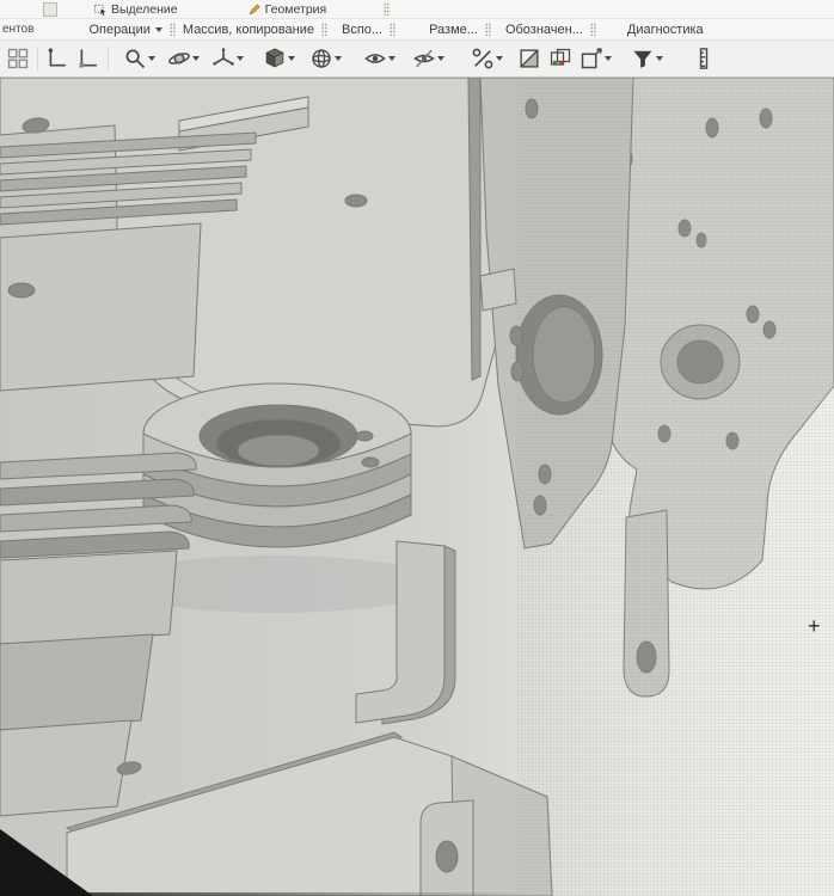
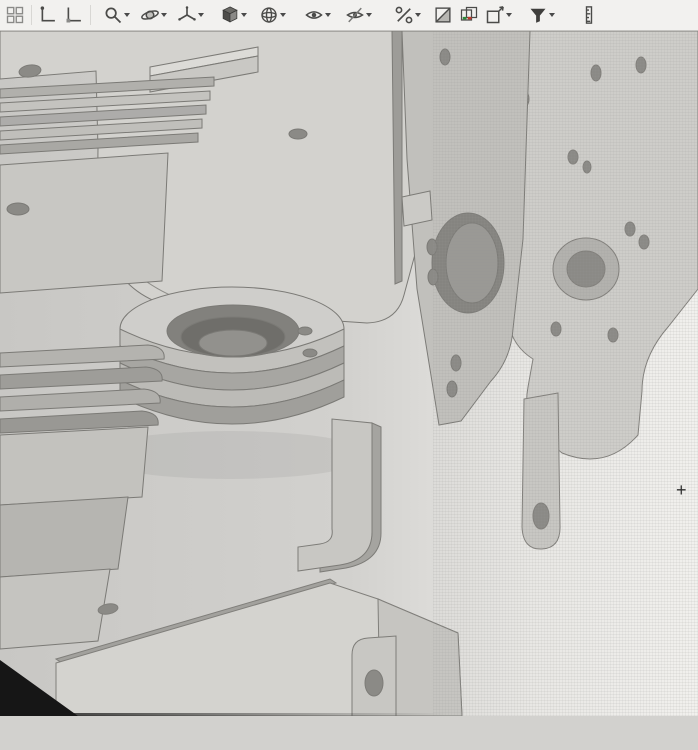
- Выделение
- Геометрия
- ентов
- Операции
- Массив, копирование
- Вспо...
- Разме...
- Обозначен...
- Диагностика
  +
